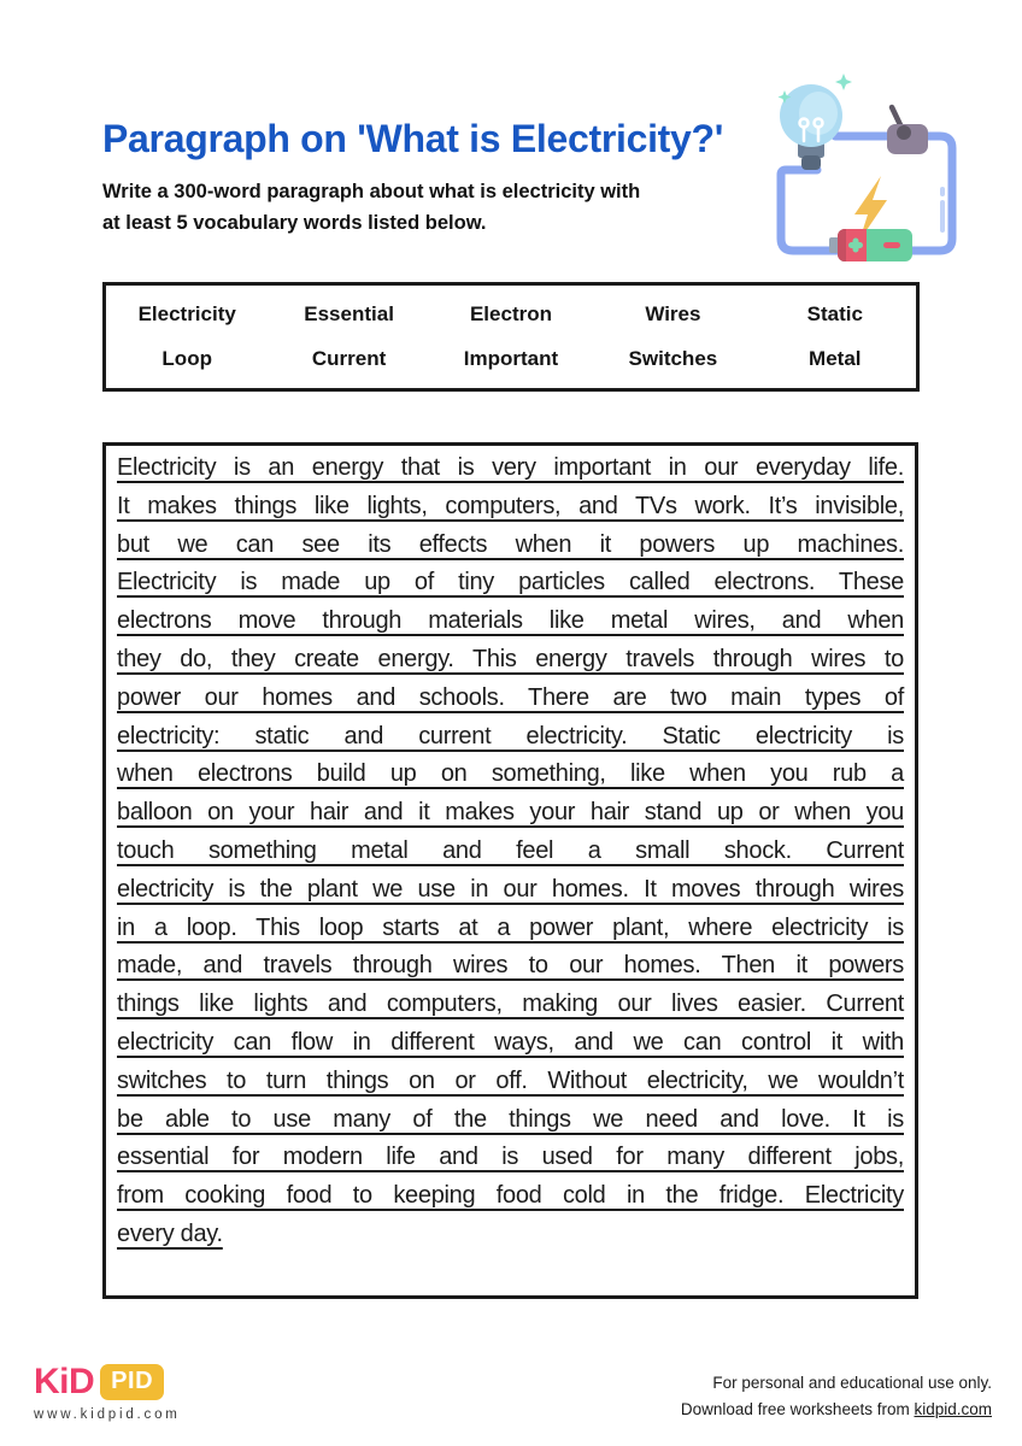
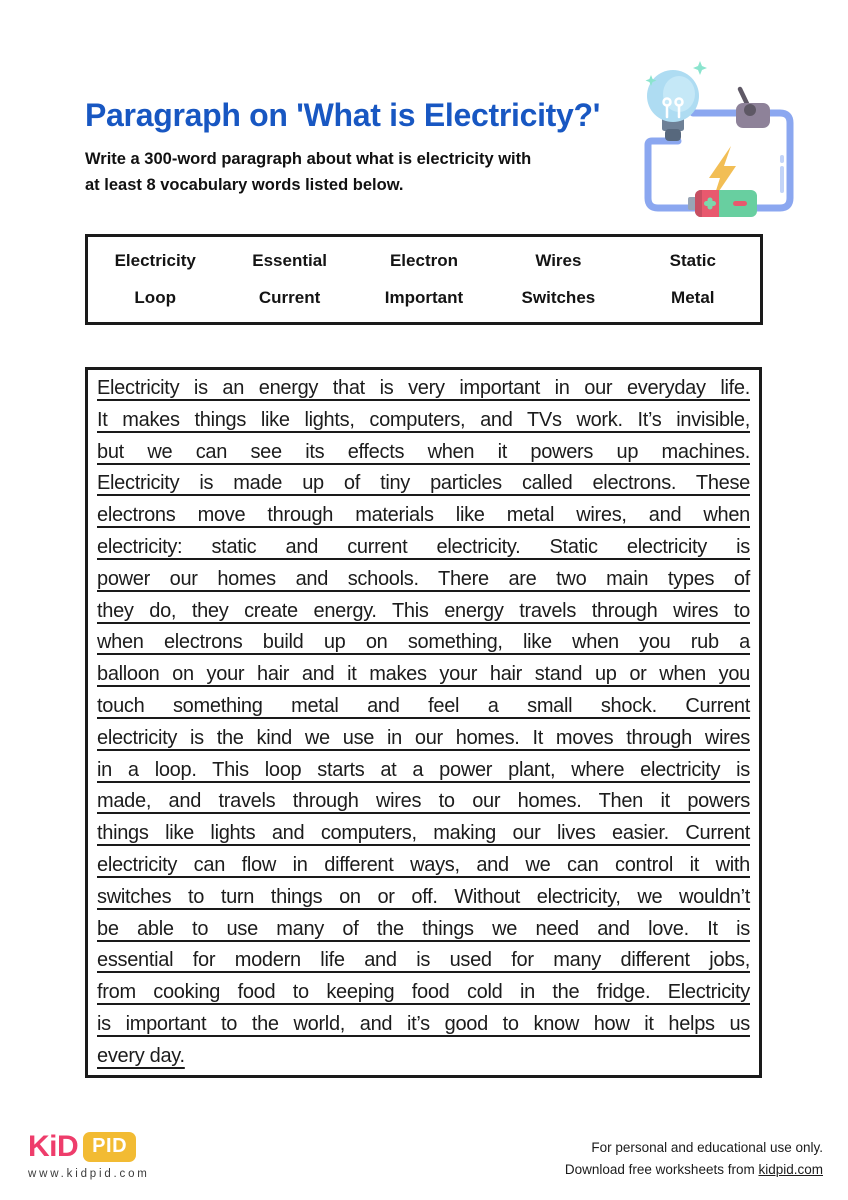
  Paragraph on 'What is Electricity?'
  Write a 300-word paragraph about what is electricity with
- at least 5 vocabulary words listed below.
+ at least 8 vocabulary words listed below.
  Electricity
  Essential
  Electron
  Wires
  Static
  Loop
  Current
  Important
  Switches
  Metal
  Electricity is an energy that is very important in our everyday life.
  It makes things like lights, computers, and TVs work. It’s invisible,
  but we can see its effects when it powers up machines.
  Electricity is made up of tiny particles called electrons. These
  electrons move through materials like metal wires, and when
- they do, they create energy. This energy travels through wires to
+ electricity: static and current electricity. Static electricity is
  power our homes and schools. There are two main types of
- electricity: static and current electricity. Static electricity is
+ they do, they create energy. This energy travels through wires to
  when electrons build up on something, like when you rub a
  balloon on your hair and it makes your hair stand up or when you
  touch something metal and feel a small shock. Current
- electricity is the plant we use in our homes. It moves through wires
+ electricity is the kind we use in our homes. It moves through wires
  in a loop. This loop starts at a power plant, where electricity is
  made, and travels through wires to our homes. Then it powers
  things like lights and computers, making our lives easier. Current
  electricity can flow in different ways, and we can control it with
  switches to turn things on or off. Without electricity, we wouldn’t
  be able to use many of the things we need and love. It is
  essential for modern life and is used for many different jobs,
  from cooking food to keeping food cold in the fridge. Electricity
+ is important to the world, and it’s good to know how it helps us
  every day.
  KiD
  PID
  www.kidpid.com
  For personal and educational use only.
  Download free worksheets from kidpid.com
